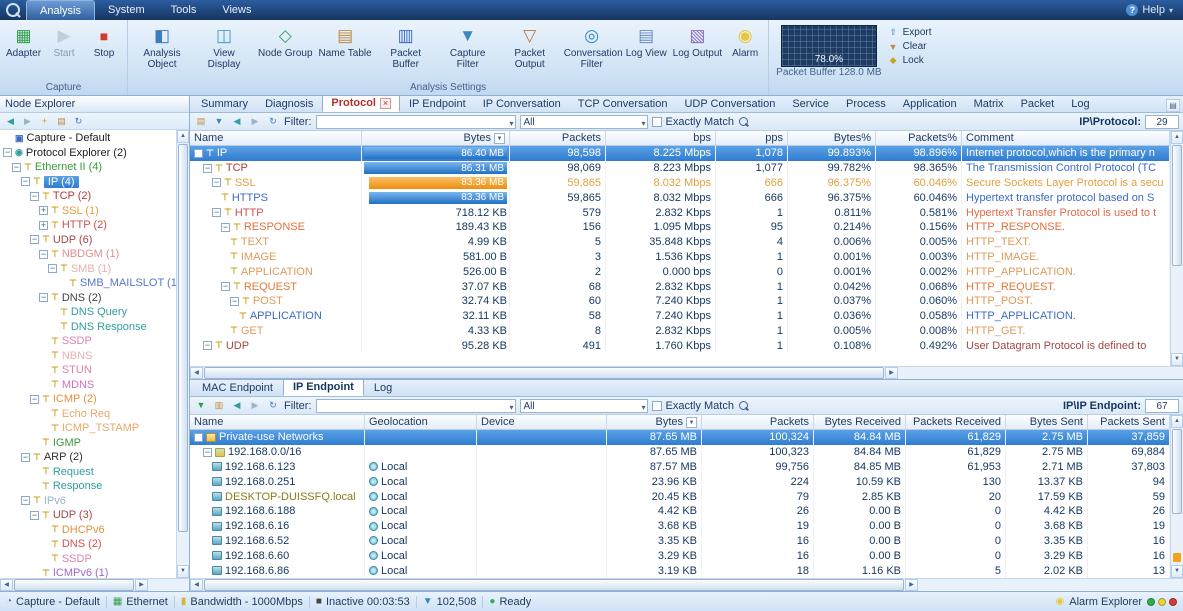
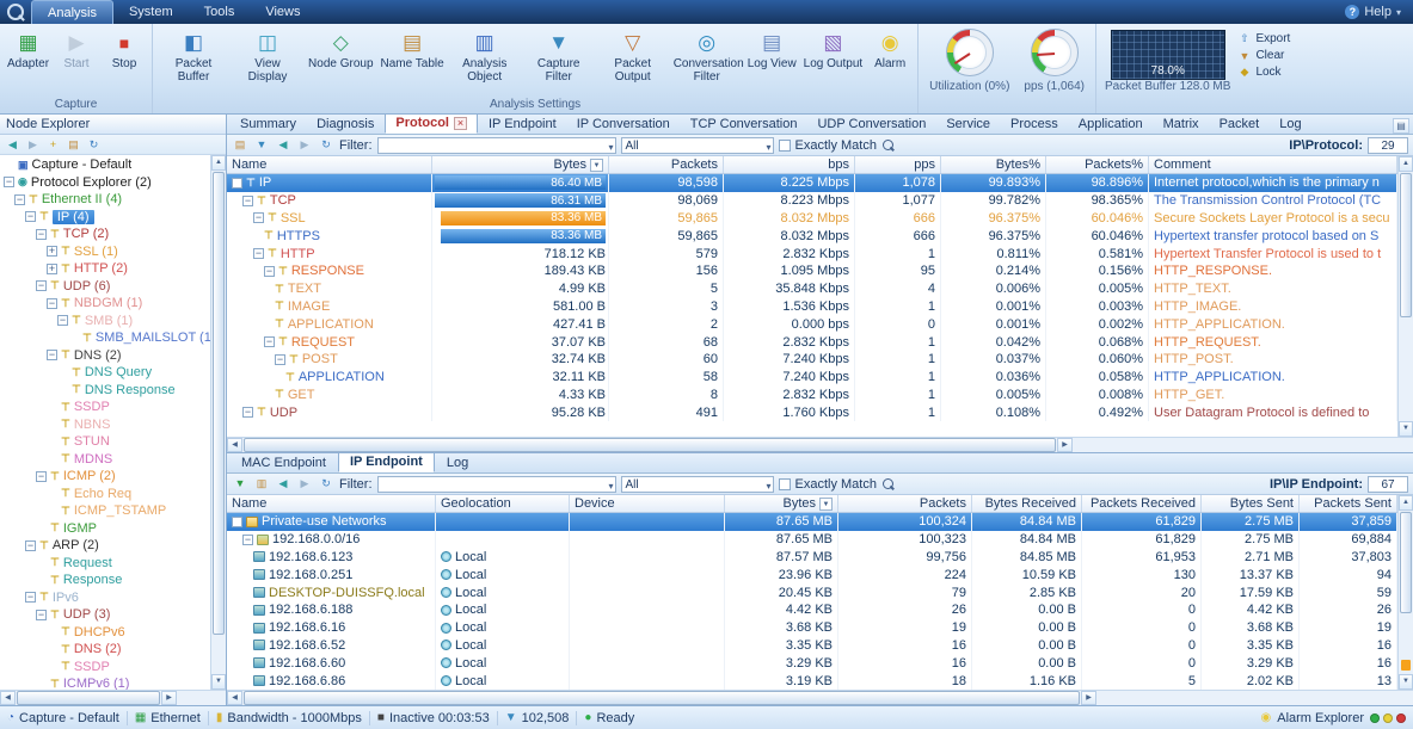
  Analysis
  System
  Tools
  Views
  Help
  ▦
  Adapter
  ▶
  Start
  ■
  Stop
  Capture
  ◧
- Analysis Object
+ Packet Buffer
  ◫
  View Display
  ◇
  Node Group
  ▤
  Name Table
  ▥
- Packet Buffer
+ Analysis Object
  ▼
  Capture Filter
  ▽
  Packet Output
  ◎
  Conversation Filter
  ▤
  Log View
  ▧
  Log Output
  ◉
  Alarm
  Analysis Settings
+ Utilization (0%)
+ pps (1,064)
  78.0%
  Packet Buffer 128.0 MB
  ⇧
  Export
  ▼
  Clear
  ◆
  Lock
  Node Explorer
  ◀
  ▶
  +
  ▤
  ↻
  ▣
  Capture - Default
  −
  ◉
  Protocol Explorer (2)
  −
  ⊤
  Ethernet II (4)
  −
  ⊤
  IP (4)
  −
  ⊤
  TCP (2)
  +
  ⊤
  SSL (1)
  +
  ⊤
  HTTP (2)
  −
  ⊤
  UDP (6)
  −
  ⊤
  NBDGM (1)
  −
  ⊤
  SMB (1)
  ⊤
  SMB_MAILSLOT (1
  −
  ⊤
  DNS (2)
  ⊤
  DNS Query
  ⊤
  DNS Response
  ⊤
  SSDP
  ⊤
  NBNS
  ⊤
  STUN
  ⊤
  MDNS
  −
  ⊤
  ICMP (2)
  ⊤
  Echo Req
  ⊤
  ICMP_TSTAMP
  ⊤
  IGMP
  −
  ⊤
  ARP (2)
  ⊤
  Request
  ⊤
  Response
  −
  ⊤
  IPv6
  −
  ⊤
  UDP (3)
  ⊤
  DHCPv6
  ⊤
  DNS (2)
  ⊤
  SSDP
  ⊤
  ICMPv6 (1)
  Summary
  Diagnosis
  Protocol
  ×
  IP Endpoint
  IP Conversation
  TCP Conversation
  UDP Conversation
  Service
  Process
  Application
  Matrix
  Packet
  Log
  ▤
  ▼
  ◀
  ▶
  ↻
  Filter:
  All
  Exactly Match
  IP\Protocol:
  29
  Name
  Bytes
  Packets
  bps
  pps
  Bytes%
  Packets%
  Comment
  −
  ⊤
  IP
  86.40 MB
  98,598
  8.225 Mbps
  1,078
  99.893%
  98.896%
  Internet protocol,which is the primary n
  −
  ⊤
  TCP
  86.31 MB
  98,069
  8.223 Mbps
  1,077
  99.782%
  98.365%
  The Transmission Control Protocol (TC
  −
  ⊤
  SSL
  83.36 MB
  59,865
  8.032 Mbps
  666
  96.375%
  60.046%
  Secure Sockets Layer Protocol is a secu
  ⊤
  HTTPS
  83.36 MB
  59,865
  8.032 Mbps
  666
  96.375%
  60.046%
  Hypertext transfer protocol based on S
  −
  ⊤
  HTTP
  718.12 KB
  579
  2.832 Kbps
  1
  0.811%
  0.581%
  Hypertext Transfer Protocol is used to t
  −
  ⊤
  RESPONSE
  189.43 KB
  156
  1.095 Mbps
  95
  0.214%
  0.156%
  HTTP_RESPONSE.
  ⊤
  TEXT
  4.99 KB
  5
  35.848 Kbps
  4
  0.006%
  0.005%
  HTTP_TEXT.
  ⊤
  IMAGE
  581.00 B
  3
  1.536 Kbps
  1
  0.001%
  0.003%
  HTTP_IMAGE.
  ⊤
  APPLICATION
- 526.00 B
+ 427.41 B
  2
  0.000 bps
  0
  0.001%
  0.002%
  HTTP_APPLICATION.
  −
  ⊤
  REQUEST
  37.07 KB
  68
  2.832 Kbps
  1
  0.042%
  0.068%
  HTTP_REQUEST.
  −
  ⊤
  POST
  32.74 KB
  60
  7.240 Kbps
  1
  0.037%
  0.060%
  HTTP_POST.
  ⊤
  APPLICATION
  32.11 KB
  58
  7.240 Kbps
  1
  0.036%
  0.058%
  HTTP_APPLICATION.
  ⊤
  GET
  4.33 KB
  8
  2.832 Kbps
  1
  0.005%
  0.008%
  HTTP_GET.
  −
  ⊤
  UDP
  95.28 KB
  491
  1.760 Kbps
  1
  0.108%
  0.492%
  User Datagram Protocol is defined to
  MAC Endpoint
  IP Endpoint
  Log
  ▼
  ▥
  ◀
  ▶
  ↻
  Filter:
  All
  Exactly Match
  IP\IP Endpoint:
  67
  Name
  Geolocation
  Device
  Bytes
  Packets
  Bytes Received
  Packets Received
  Bytes Sent
  Packets Sent
  −
  Private-use Networks
  87.65 MB
  100,324
  84.84 MB
  61,829
  2.75 MB
  37,859
  −
  192.168.0.0/16
  87.65 MB
  100,323
  84.84 MB
  61,829
  2.75 MB
  69,884
  192.168.6.123
  Local
  87.57 MB
  99,756
  84.85 MB
  61,953
  2.71 MB
  37,803
  192.168.0.251
  Local
  23.96 KB
  224
  10.59 KB
  130
  13.37 KB
  94
  DESKTOP-DUISSFQ.local
  Local
  20.45 KB
  79
  2.85 KB
  20
  17.59 KB
  59
  192.168.6.188
  Local
  4.42 KB
  26
  0.00 B
  0
  4.42 KB
  26
  192.168.6.16
  Local
  3.68 KB
  19
  0.00 B
  0
  3.68 KB
  19
  192.168.6.52
  Local
  3.35 KB
  16
  0.00 B
  0
  3.35 KB
  16
  192.168.6.60
  Local
  3.29 KB
  16
  0.00 B
  0
  3.29 KB
  16
  192.168.6.86
  Local
  3.19 KB
  18
  1.16 KB
  5
  2.02 KB
  13
  ◔
  Capture - Default
  ▦
  Ethernet
  ▮
  Bandwidth - 1000Mbps
  ■
  Inactive 00:03:53
  ▼
  102,508
  ●
  Ready
  ◉
  Alarm Explorer
